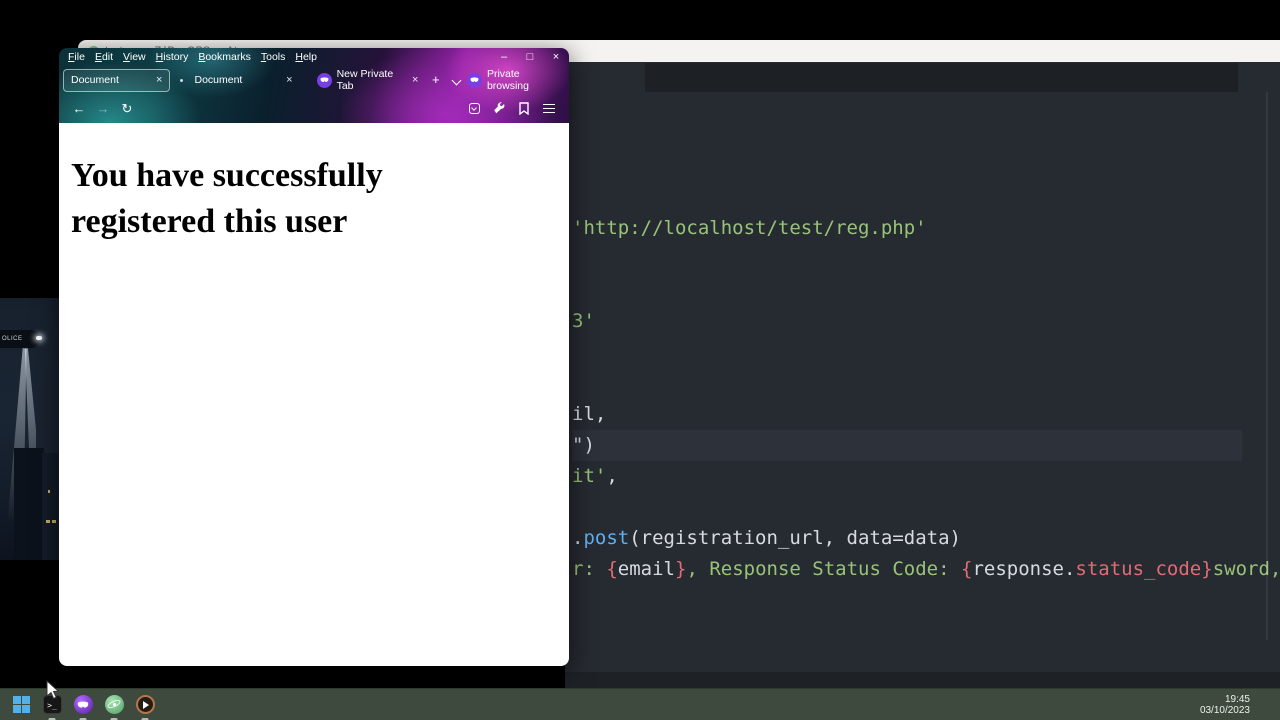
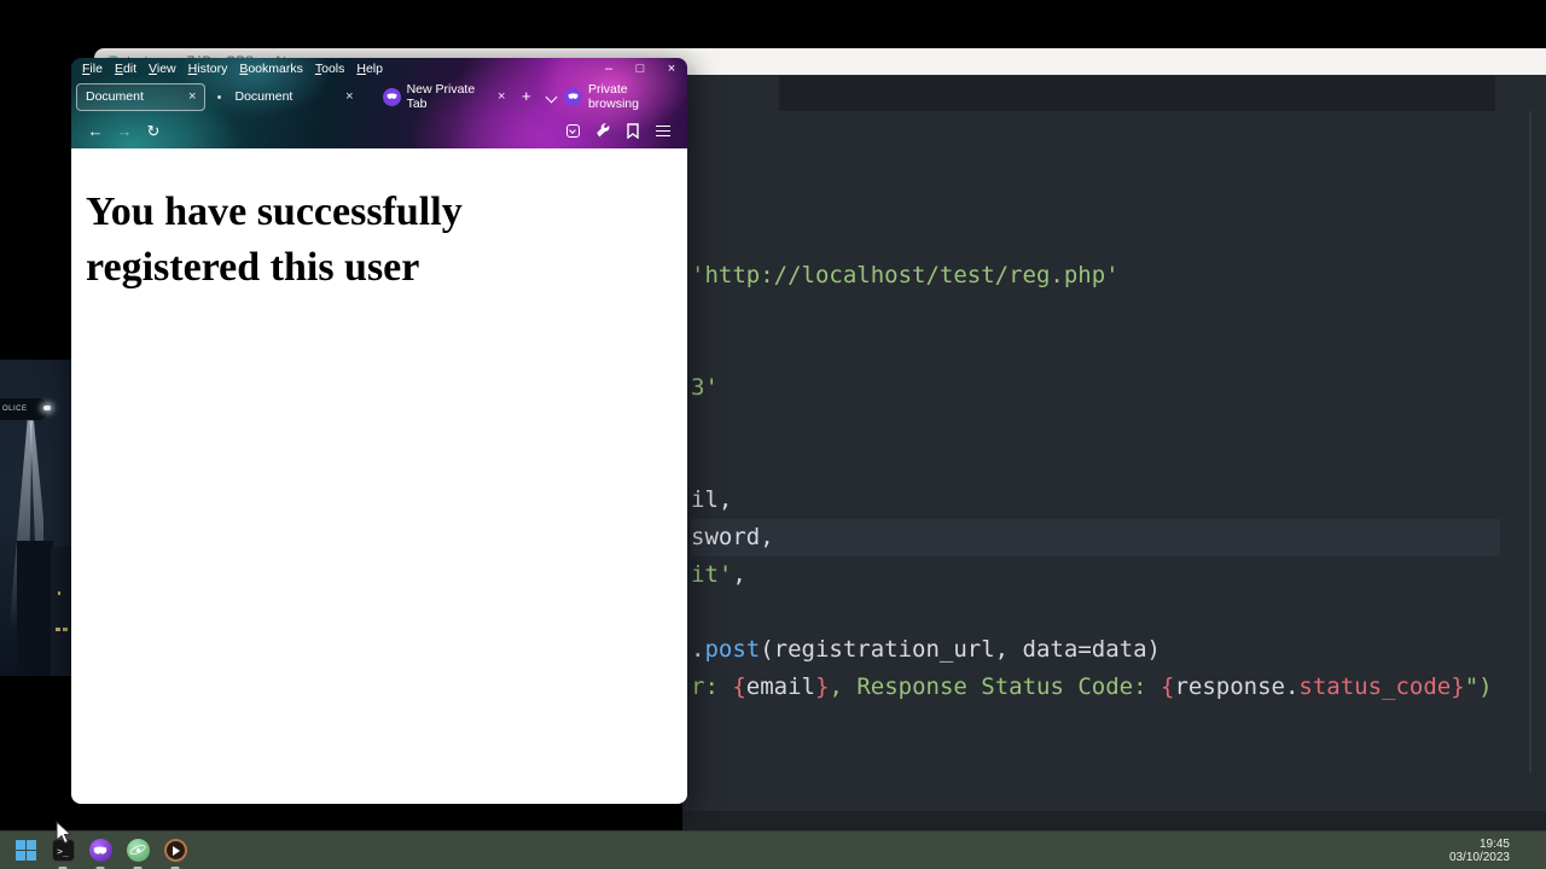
  'http://localhost/test/reg.php'
  3'
  il,
- ")
+ sword,
  it',
  .post(registration_url, data=data)
- r: {email}, Response Status Code: {response.status_code}sword,
+ r: {email}, Response Status Code: {response.status_code}")
  File
  Edit
  View
  History
  Bookmarks
  Tools
  Help
  –
  □
  ×
  Document
  ×
  Document
  ×
  New Private Tab
  ×
  +
  Private browsing
  ←
  →
  ↻
  You have successfully registered this user
  >_
  19:45
  03/10/2023
